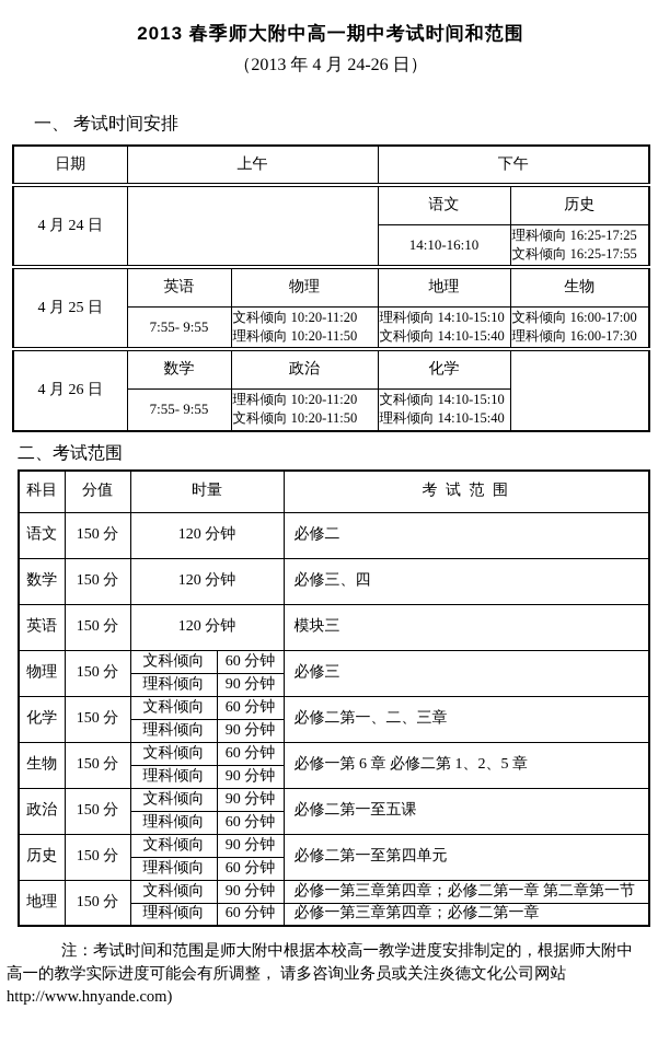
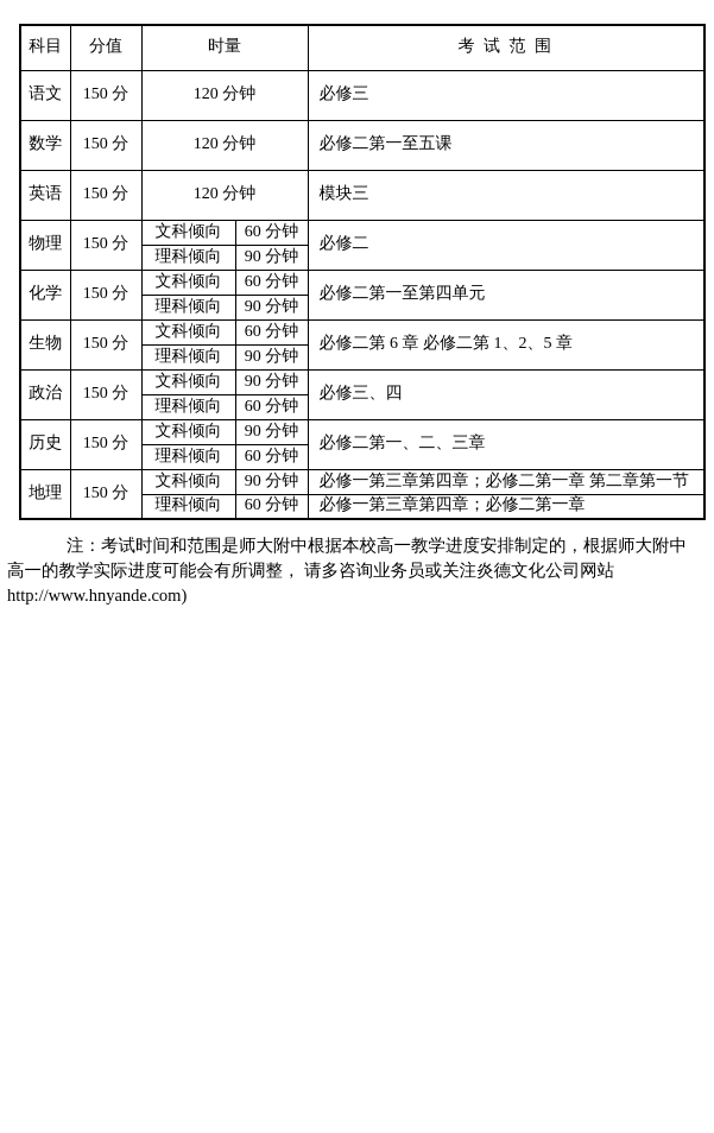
- 2013 春季师大附中高一期中考试时间和范围
- （2013 年 4 月 24-26 日）
- 一、 考试时间安排
- 日期	上午	下午
- 4 月 24 日		语文	历史
- 14:10-16:10	理科倾向 16:25-17:25 文科倾向 16:25-17:55
- 4 月 25 日	英语	物理	地理	生物
- 7:55- 9:55	文科倾向 10:20-11:20 理科倾向 10:20-11:50	理科倾向 14:10-15:10 文科倾向 14:10-15:40	文科倾向 16:00-17:00 理科倾向 16:00-17:30
- 4 月 26 日	数学	政治	化学
- 7:55- 9:55	理科倾向 10:20-11:20 文科倾向 10:20-11:50	文科倾向 14:10-15:10 理科倾向 14:10-15:40
- 二、考试范围
  科目	分值	时量	考 试 范 围
- 语文	150 分	120 分钟	必修二
+ 语文	150 分	120 分钟	必修三
- 数学	150 分	120 分钟	必修三、四
+ 数学	150 分	120 分钟	必修二第一至五课
  英语	150 分	120 分钟	模块三
- 物理	150 分	文科倾向	60 分钟	必修三
+ 物理	150 分	文科倾向	60 分钟	必修二
  理科倾向	90 分钟
- 化学	150 分	文科倾向	60 分钟	必修二第一、二、三章
+ 化学	150 分	文科倾向	60 分钟	必修二第一至第四单元
  理科倾向	90 分钟
- 生物	150 分	文科倾向	60 分钟	必修一第 6 章 必修二第 1、2、5 章
+ 生物	150 分	文科倾向	60 分钟	必修二第 6 章 必修二第 1、2、5 章
  理科倾向	90 分钟
- 政治	150 分	文科倾向	90 分钟	必修二第一至五课
+ 政治	150 分	文科倾向	90 分钟	必修三、四
  理科倾向	60 分钟
- 历史	150 分	文科倾向	90 分钟	必修二第一至第四单元
+ 历史	150 分	文科倾向	90 分钟	必修二第一、二、三章
  理科倾向	60 分钟
  地理	150 分	文科倾向	90 分钟	必修一第三章第四章；必修二第一章 第二章第一节
  理科倾向	60 分钟	必修一第三章第四章；必修二第一章
  注：考试时间和范围是师大附中根据本校高一教学进度安排制定的，根据师大附中
  高一的教学实际进度可能会有所调整， 请多咨询业务员或关注炎德文化公司网站
  http://www.hnyande.com)
